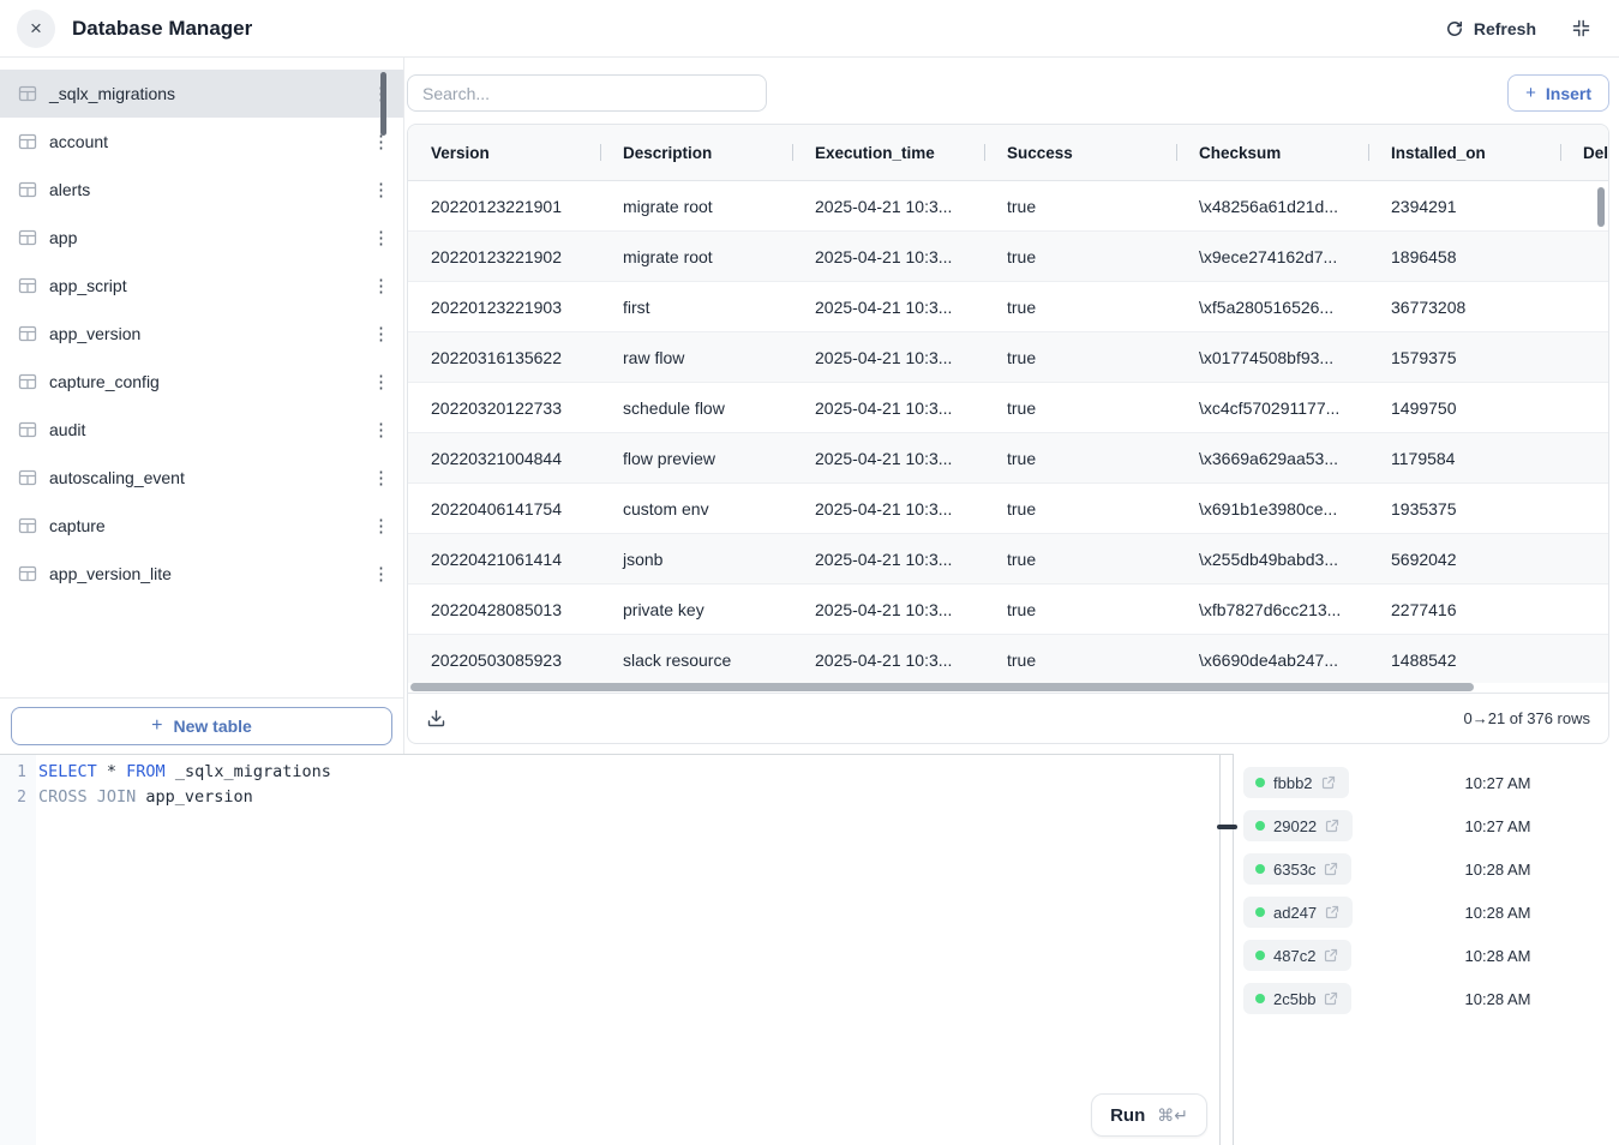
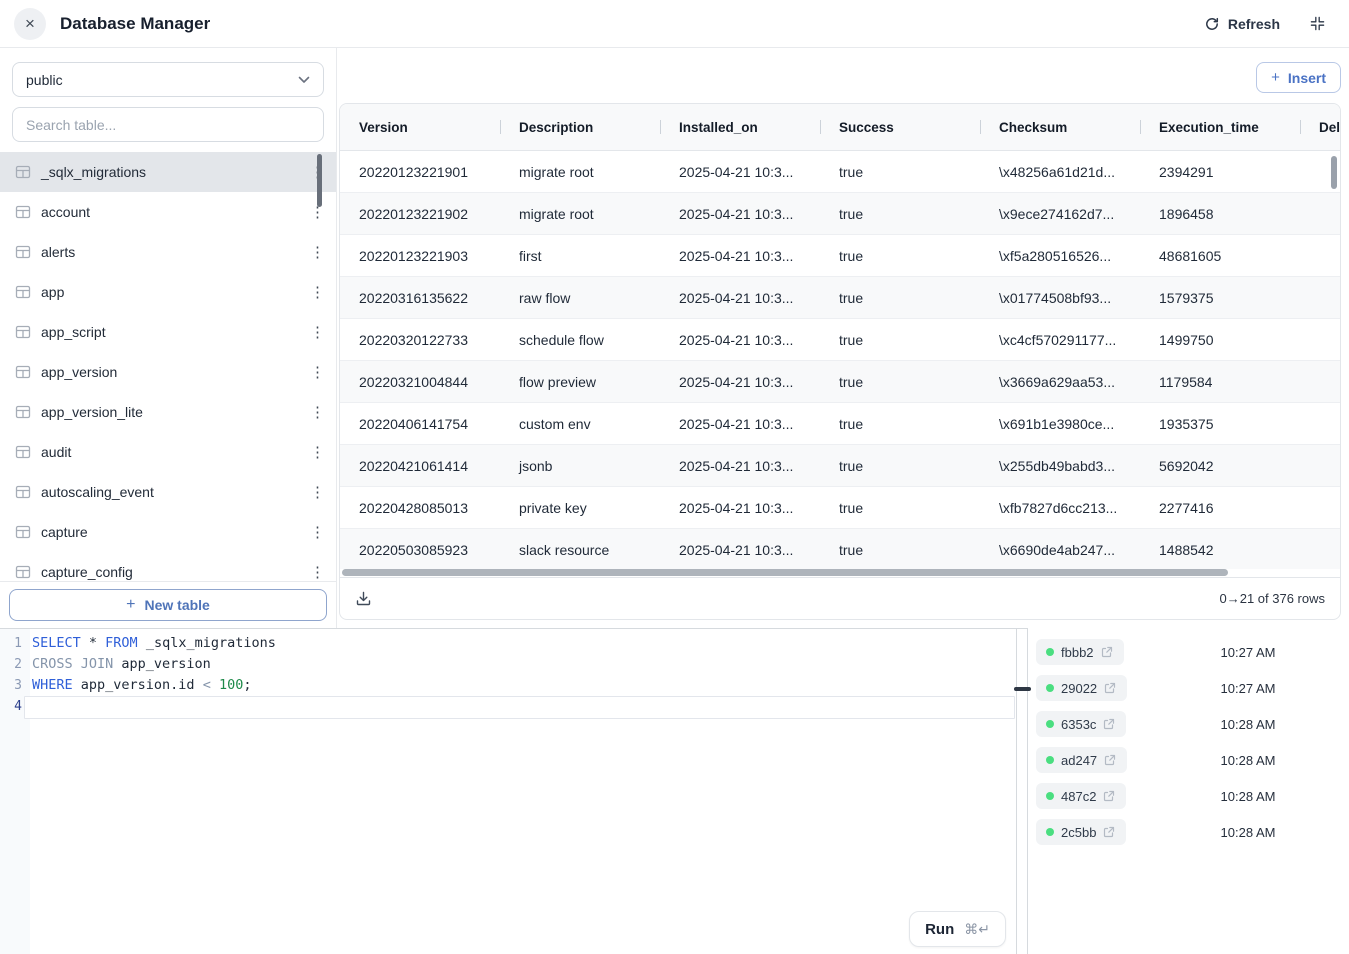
  ×
  Database Manager
  Refresh
+ public
+ Search table...
  _sqlx_migrations
  account
  ⋮
  alerts
  ⋮
  app
  ⋮
  app_script
  ⋮
  app_version
  ⋮
- capture_config
+ app_version_lite
  ⋮
  audit
  ⋮
  autoscaling_event
  ⋮
  capture
  ⋮
- app_version_lite
+ capture_config
  ⋮
  +
  New table
- Search...
  +
  Insert
  Version
  Description
- Execution_time
+ Installed_on
  Success
  Checksum
- Installed_on
+ Execution_time
  Del
  20220123221901
  migrate root
  2025-04-21 10:3...
  true
  \x48256a61d21d...
  2394291
  20220123221902
  migrate root
  2025-04-21 10:3...
  true
  \x9ece274162d7...
  1896458
  20220123221903
  first
  2025-04-21 10:3...
  true
  \xf5a280516526...
- 36773208
+ 48681605
  20220316135622
  raw flow
  2025-04-21 10:3...
  true
  \x01774508bf93...
  1579375
  20220320122733
  schedule flow
  2025-04-21 10:3...
  true
  \xc4cf570291177...
  1499750
  20220321004844
  flow preview
  2025-04-21 10:3...
  true
  \x3669a629aa53...
  1179584
  20220406141754
  custom env
  2025-04-21 10:3...
  true
  \x691b1e3980ce...
  1935375
  20220421061414
  jsonb
  2025-04-21 10:3...
  true
  \x255db49babd3...
  5692042
  20220428085013
  private key
  2025-04-21 10:3...
  true
  \xfb7827d6cc213...
  2277416
  20220503085923
  slack resource
  2025-04-21 10:3...
  true
  \x6690de4ab247...
  1488542
  0→21 of 376 rows
  1
  SELECT * FROM _sqlx_migrations
  2
  CROSS JOIN app_version
+ 3
+ WHERE app_version.id < 100;
+ 4
  Run
  ⌘↵
  fbbb2
  10:27 AM
  29022
  10:27 AM
  6353c
  10:28 AM
  ad247
  10:28 AM
  487c2
  10:28 AM
  2c5bb
  10:28 AM
